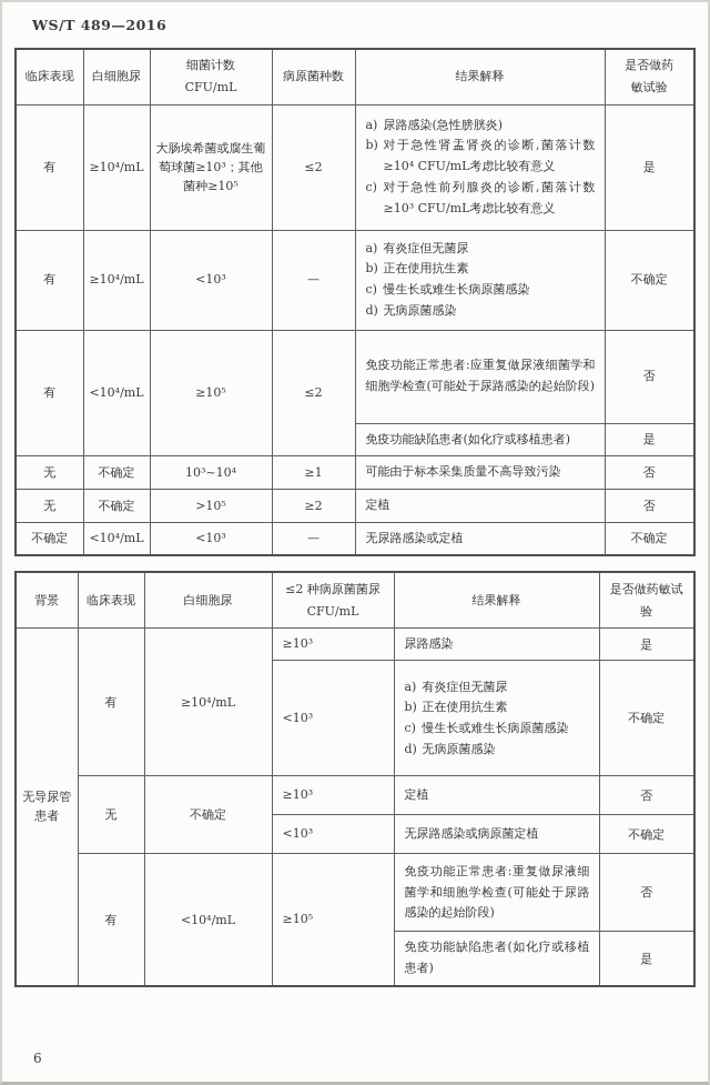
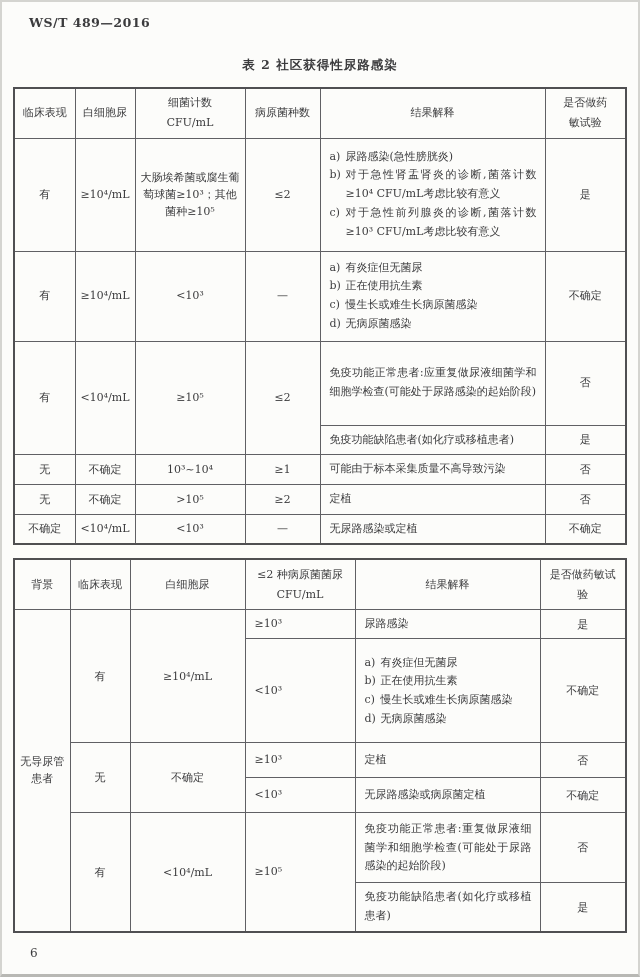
  WS/T 489—2016
+ 表 2 社区获得性尿路感染
  临床表现	白细胞尿	细菌计数 CFU/mL	病原菌种数	结果解释	是否做药 敏试验
  有	≥10⁴/mL	大肠埃希菌或腐生葡萄球菌≥10³；其他菌种≥10⁵	≤2	a) 尿路感染(急性膀胱炎) b) 对于急性肾盂肾炎的诊断,菌落计数≥10⁴ CFU/mL考虑比较有意义 c) 对于急性前列腺炎的诊断,菌落计数≥10³ CFU/mL考虑比较有意义	是
  有	≥10⁴/mL	<10³	—	a) 有炎症但无菌尿 b) 正在使用抗生素 c) 慢生长或难生长病原菌感染 d) 无病原菌感染	不确定
  有	<10⁴/mL	≥10⁵	≤2	免疫功能正常患者:应重复做尿液细菌学和细胞学检查(可能处于尿路感染的起始阶段)	否
  免疫功能缺陷患者(如化疗或移植患者)	是
  无	不确定	10³~10⁴	≥1	可能由于标本采集质量不高导致污染	否
  无	不确定	>10⁵	≥2	定植	否
  不确定	<10⁴/mL	<10³	—	无尿路感染或定植	不确定
  背景	临床表现	白细胞尿	≤2 种病原菌菌尿 CFU/mL	结果解释	是否做药敏试验
  无导尿管患者	有	≥10⁴/mL	≥10³	尿路感染	是
  <10³	a) 有炎症但无菌尿 b) 正在使用抗生素 c) 慢生长或难生长病原菌感染 d) 无病原菌感染	不确定
  无	不确定	≥10³	定植	否
  <10³	无尿路感染或病原菌定植	不确定
  有	<10⁴/mL	≥10⁵	免疫功能正常患者:重复做尿液细菌学和细胞学检查(可能处于尿路感染的起始阶段)	否
  免疫功能缺陷患者(如化疗或移植患者)	是
  6
